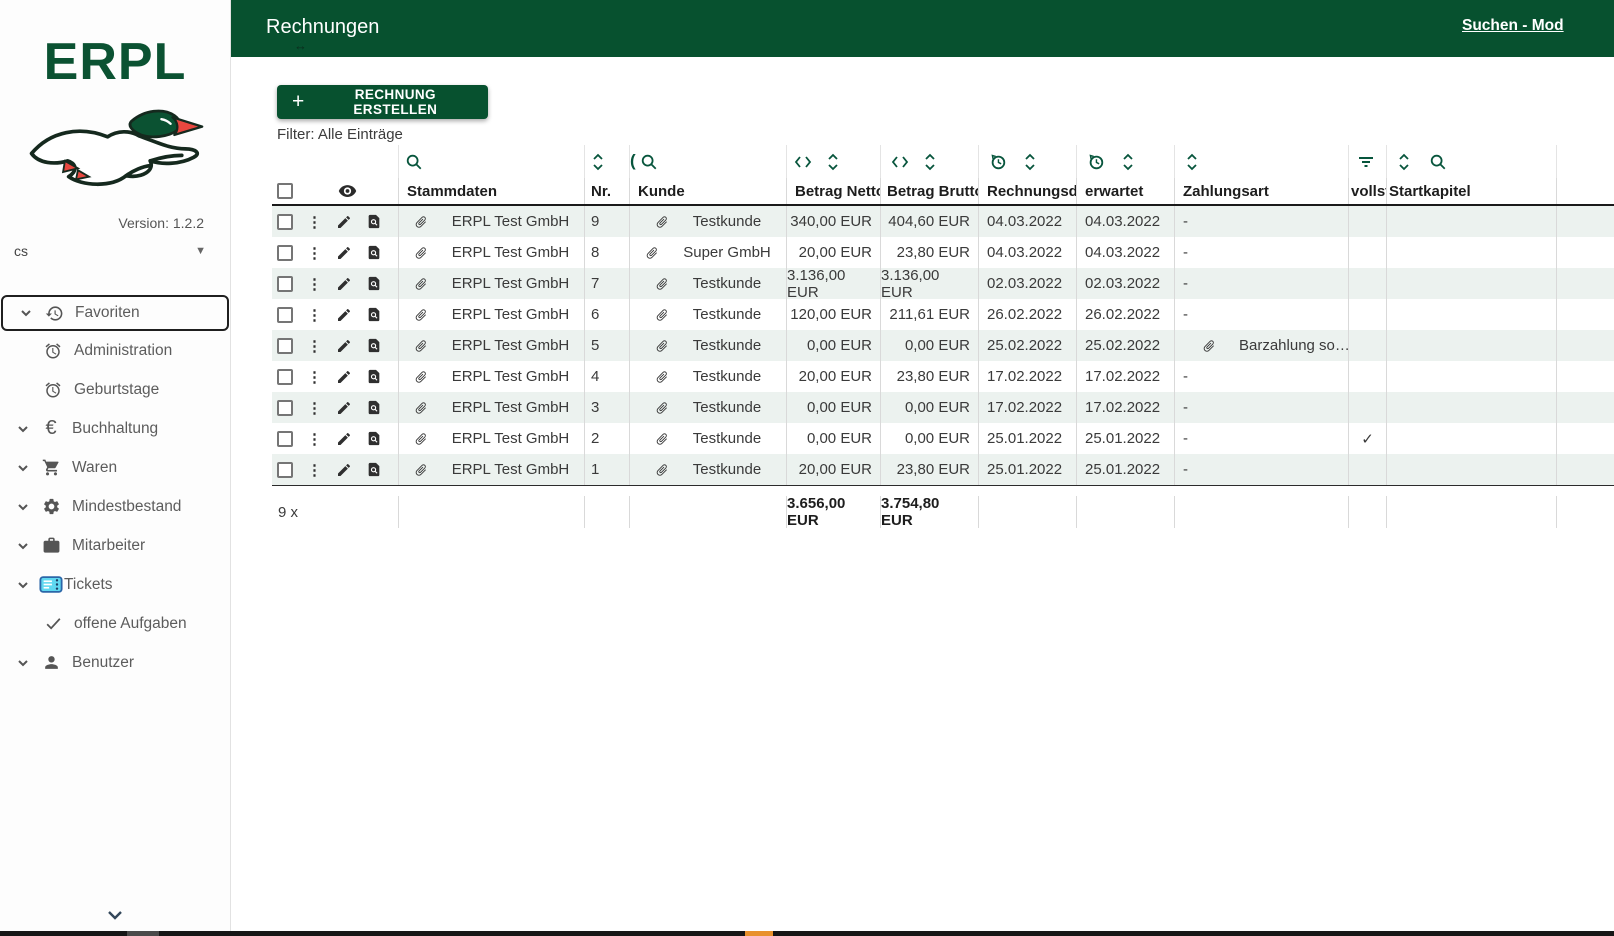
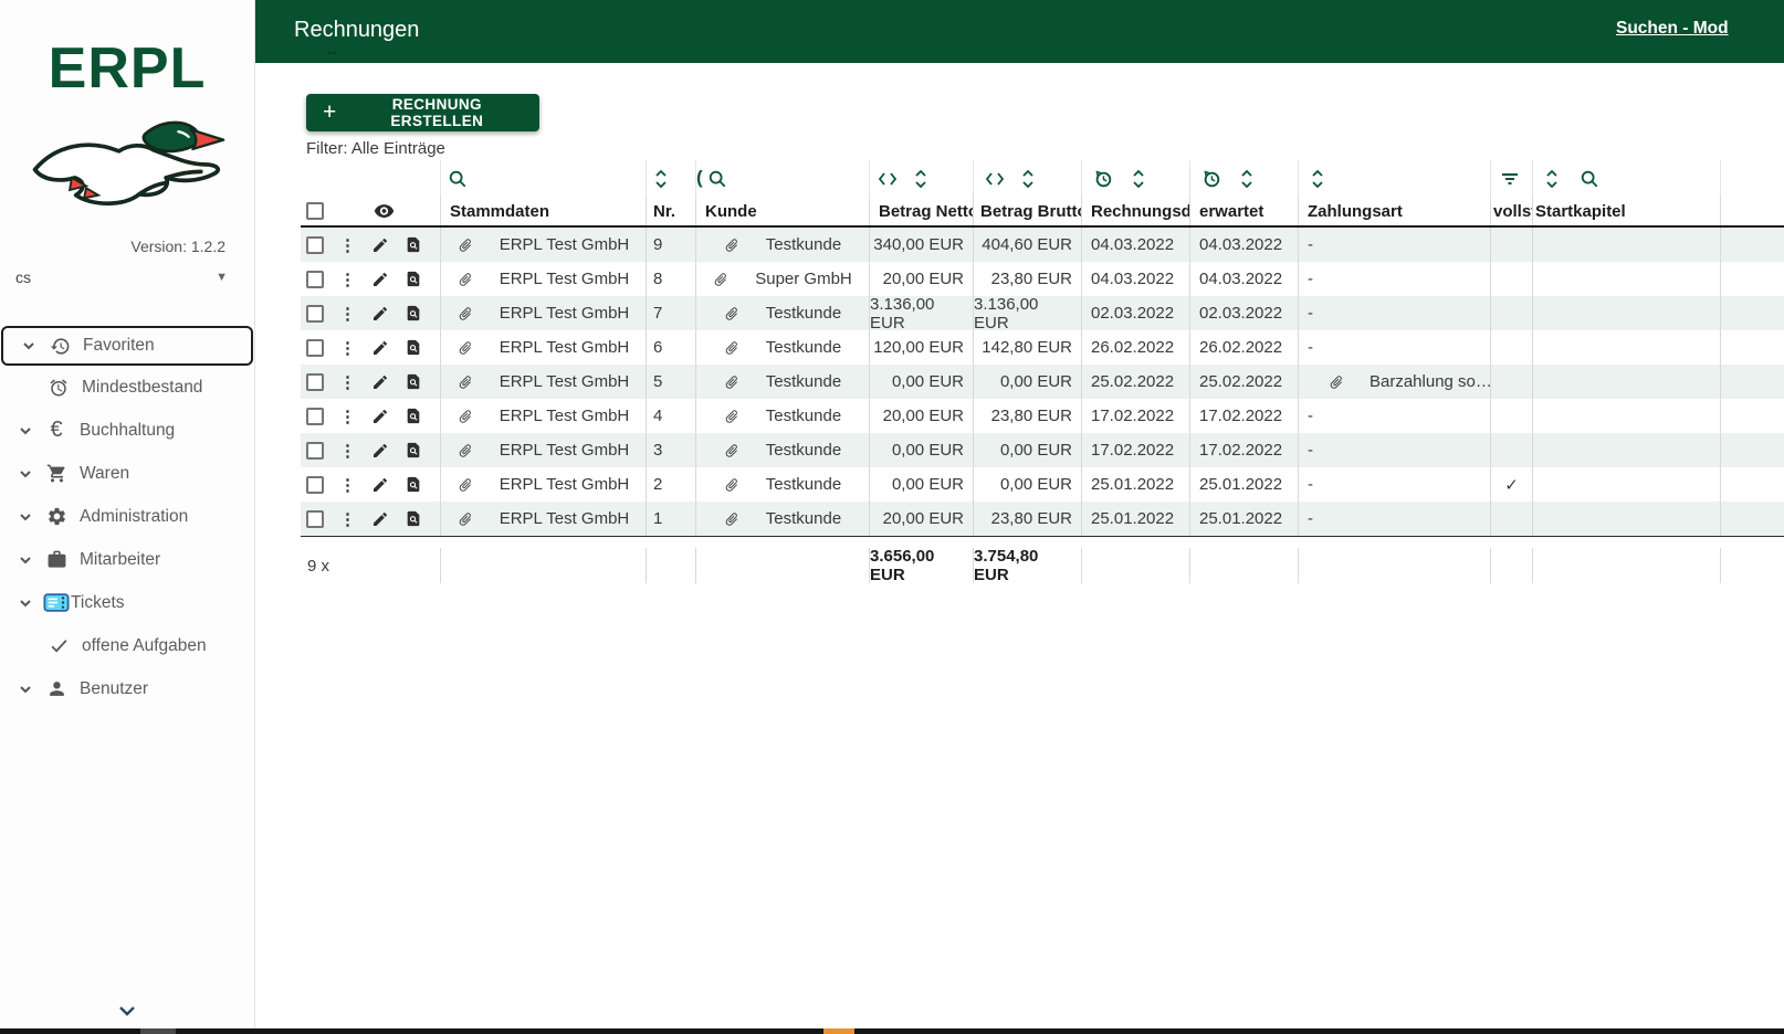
  ERPL
  Version: 1.2.2
  cs
  ▼
  Favoriten
- Administration
+ Mindestbestand
- Geburtstage
  €
  Buchhaltung
  Waren
- Mindestbestand
+ Administration
  Mitarbeiter
  Tickets
  offene Aufgaben
  Benutzer
  Rechnungen
  ↔
  Suchen - Mod
  +
  RECHNUNG ERSTELLEN
  Filter: Alle Einträge
  (
  Stammdaten
  Nr.
  Kunde
  Betrag Nett
  Betrag Brutt
  Rechnungsd
  erwartet
  Zahlungsart
  volls
  Startkapitel
  ⋮
  ERPL Test GmbH
  9
  Testkunde
  340,00 EUR
  404,60 EUR
  04.03.2022
  04.03.2022
  -
  ⋮
  ERPL Test GmbH
  8
  Super GmbH
  20,00 EUR
  23,80 EUR
  04.03.2022
  04.03.2022
  -
  ⋮
  ERPL Test GmbH
  7
  Testkunde
  3.136,00 EUR
  3.136,00 EUR
  02.03.2022
  02.03.2022
  -
  ⋮
  ERPL Test GmbH
  6
  Testkunde
  120,00 EUR
- 211,61 EUR
+ 142,80 EUR
  26.02.2022
  26.02.2022
  -
  ⋮
  ERPL Test GmbH
  5
  Testkunde
  0,00 EUR
  0,00 EUR
  25.02.2022
  25.02.2022
  Barzahlung so…
  ⋮
  ERPL Test GmbH
  4
  Testkunde
  20,00 EUR
  23,80 EUR
  17.02.2022
  17.02.2022
  -
  ⋮
  ERPL Test GmbH
  3
  Testkunde
  0,00 EUR
  0,00 EUR
  17.02.2022
  17.02.2022
  -
  ⋮
  ERPL Test GmbH
  2
  Testkunde
  0,00 EUR
  0,00 EUR
  25.01.2022
  25.01.2022
  -
  ✓
  ⋮
  ERPL Test GmbH
  1
  Testkunde
  20,00 EUR
  23,80 EUR
  25.01.2022
  25.01.2022
  -
  9 x
  3.656,00 EUR
  3.754,80 EUR
